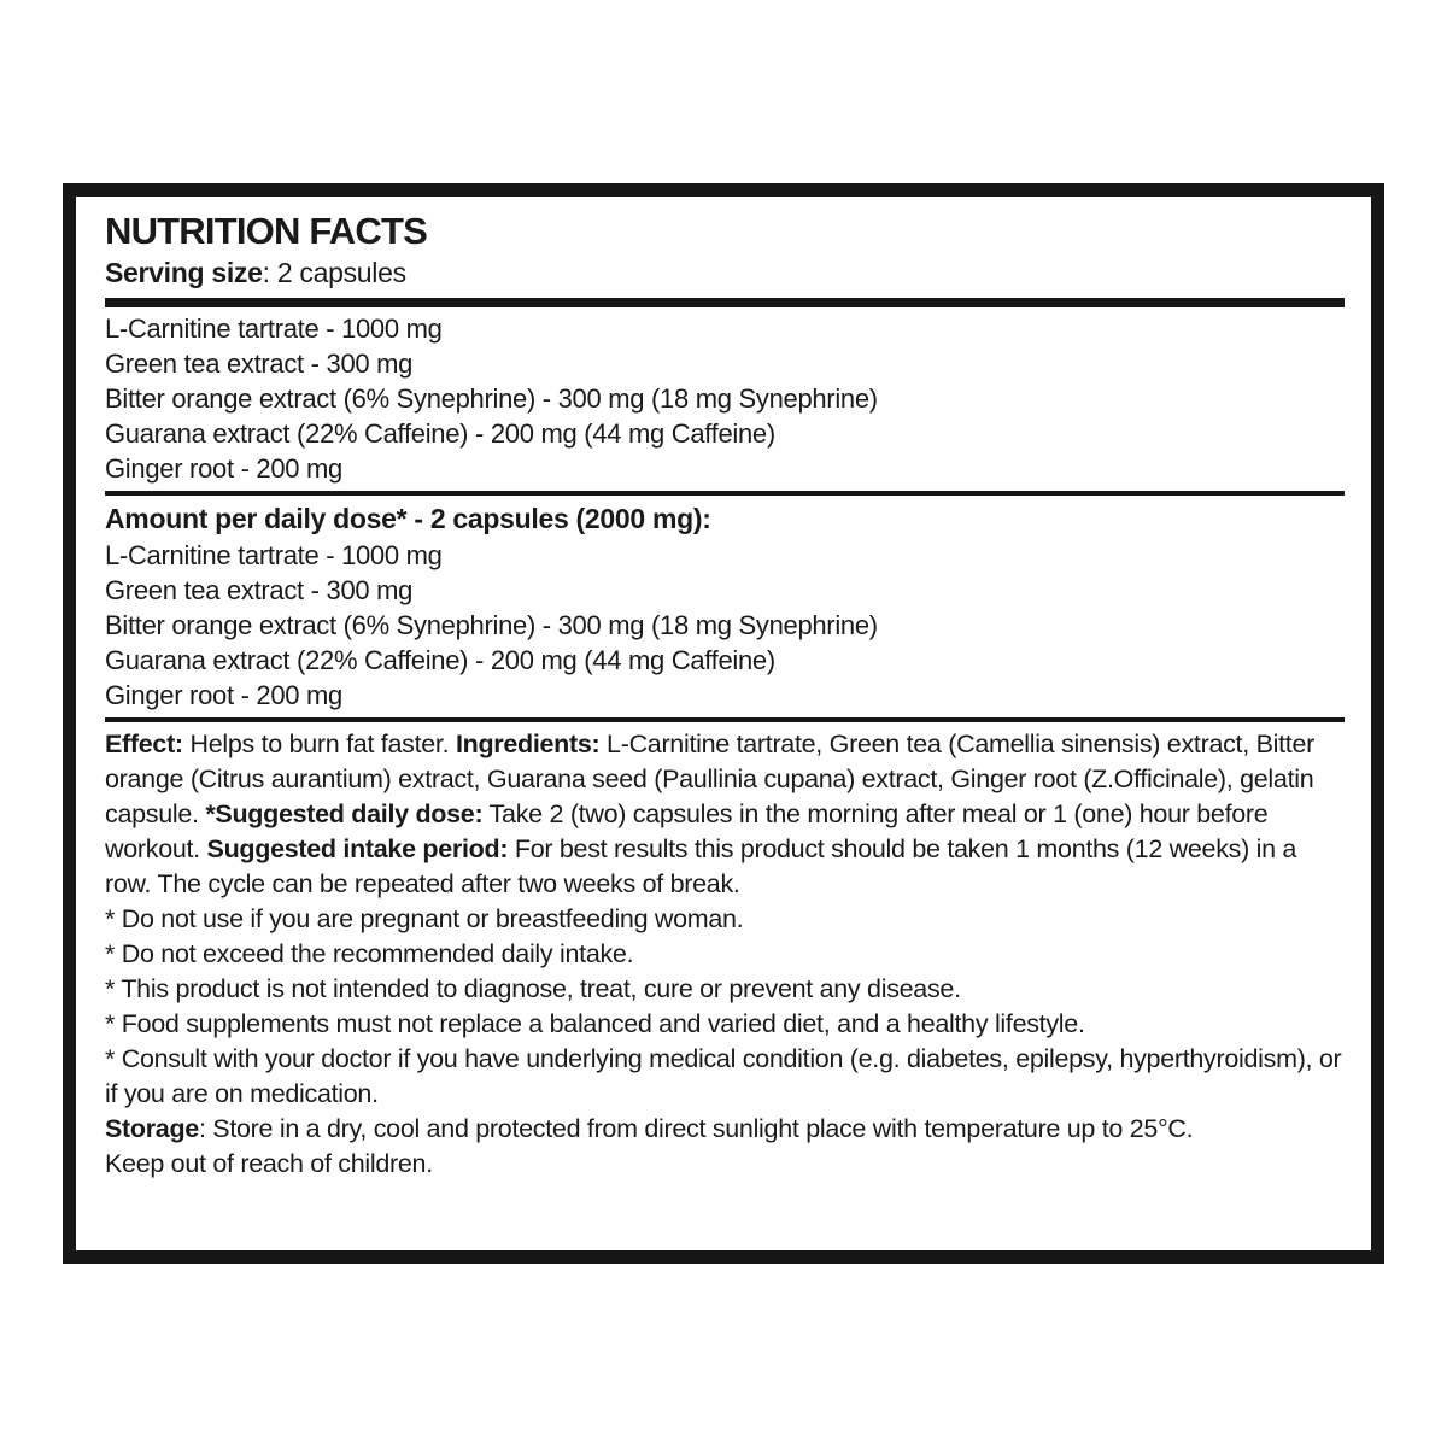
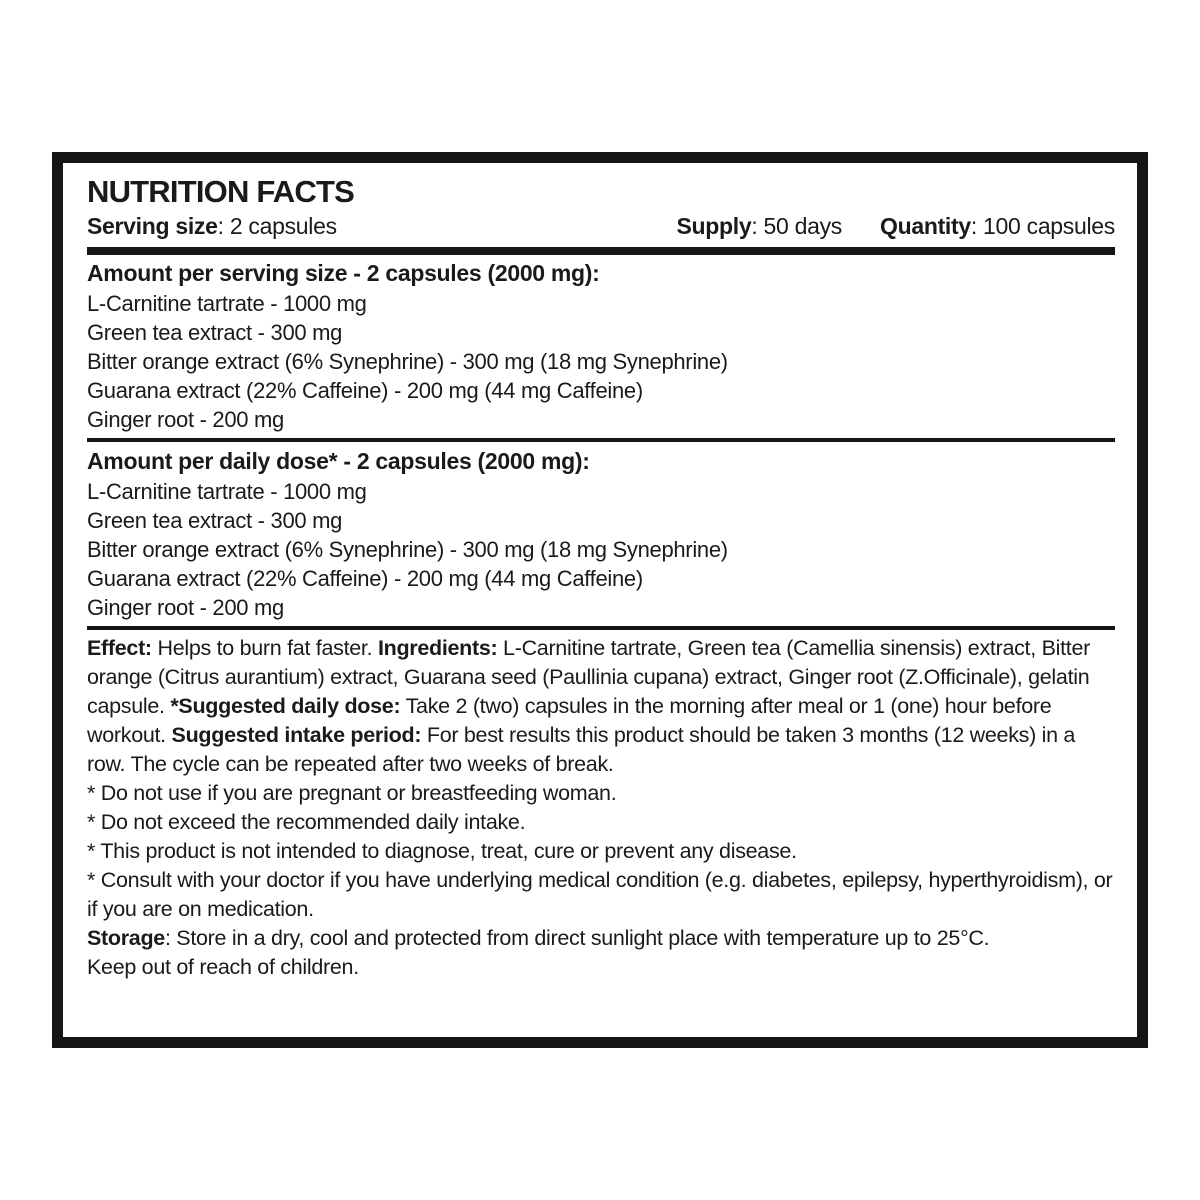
  NUTRITION FACTS
  Serving size: 2 capsules
+ Supply: 50 days
+ Quantity: 100 capsules
+ Amount per serving size - 2 capsules (2000 mg):
  L-Carnitine tartrate - 1000 mg
  Green tea extract - 300 mg
  Bitter orange extract (6% Synephrine) - 300 mg (18 mg Synephrine)
  Guarana extract (22% Caffeine) - 200 mg (44 mg Caffeine)
  Ginger root - 200 mg
  Amount per daily dose* - 2 capsules (2000 mg):
  L-Carnitine tartrate - 1000 mg
  Green tea extract - 300 mg
  Bitter orange extract (6% Synephrine) - 300 mg (18 mg Synephrine)
  Guarana extract (22% Caffeine) - 200 mg (44 mg Caffeine)
  Ginger root - 200 mg
- Effect: Helps to burn fat faster. Ingredients: L-Carnitine tartrate, Green tea (Camellia sinensis) extract, Bitter orange (Citrus aurantium) extract, Guarana seed (Paullinia cupana) extract, Ginger root (Z.Officinale), gelatin capsule. *Suggested daily dose: Take 2 (two) capsules in the morning after meal or 1 (one) hour before workout. Suggested intake period: For best results this product should be taken 1 months (12 weeks) in a row. The cycle can be repeated after two weeks of break.
+ Effect: Helps to burn fat faster. Ingredients: L-Carnitine tartrate, Green tea (Camellia sinensis) extract, Bitter orange (Citrus aurantium) extract, Guarana seed (Paullinia cupana) extract, Ginger root (Z.Officinale), gelatin capsule. *Suggested daily dose: Take 2 (two) capsules in the morning after meal or 1 (one) hour before workout. Suggested intake period: For best results this product should be taken 3 months (12 weeks) in a row. The cycle can be repeated after two weeks of break.
  * Do not use if you are pregnant or breastfeeding woman.
  * Do not exceed the recommended daily intake.
  * This product is not intended to diagnose, treat, cure or prevent any disease.
- * Food supplements must not replace a balanced and varied diet, and a healthy lifestyle.
  * Consult with your doctor if you have underlying medical condition (e.g. diabetes, epilepsy, hyperthyroidism), or if you are on medication.
  Storage: Store in a dry, cool and protected from direct sunlight place with temperature up to 25°C.
  Keep out of reach of children.
